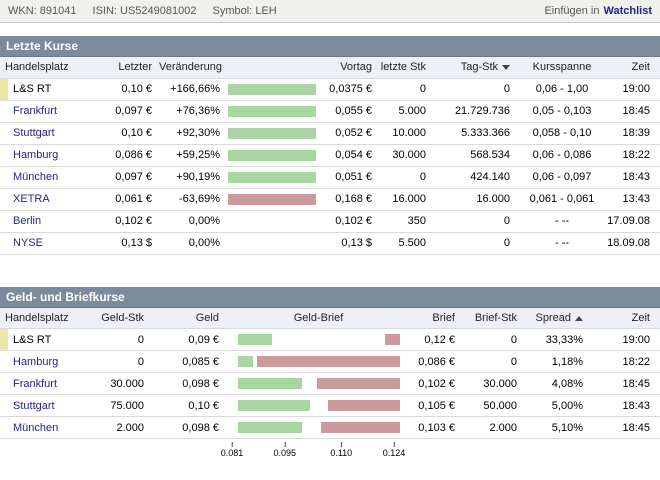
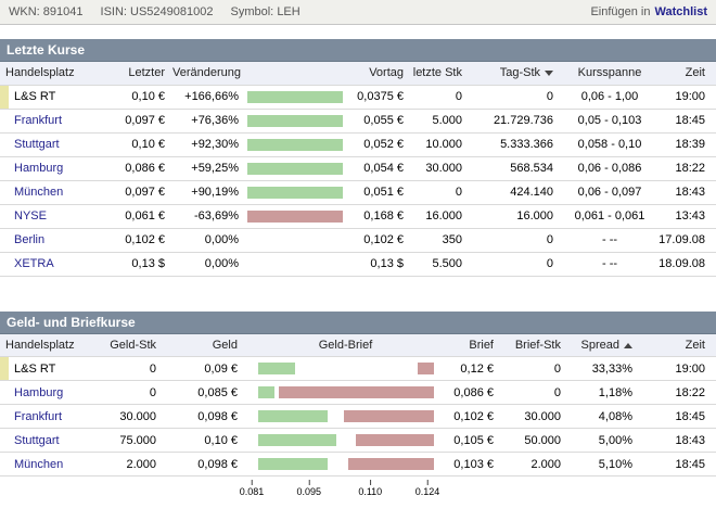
  WKN: 891041 ISIN: US5249081002 Symbol: LEH
  Einfügen in Watchlist
  Letzte Kurse
  Handelsplatz	Letzter	Veränderung	Vortag	letzte Stk	Tag-Stk	Kursspanne	Zeit
  	L&S RT	0,10 €	+166,66%		0,0375 €	0	0	0,06 - 1,00	19:00
  	Frankfurt	0,097 €	+76,36%		0,055 €	5.000	21.729.736	0,05 - 0,103	18:45
  	Stuttgart	0,10 €	+92,30%		0,052 €	10.000	5.333.366	0,058 - 0,10	18:39
  	Hamburg	0,086 €	+59,25%		0,054 €	30.000	568.534	0,06 - 0,086	18:22
  	München	0,097 €	+90,19%		0,051 €	0	424.140	0,06 - 0,097	18:43
- 	XETRA	0,061 €	-63,69%		0,168 €	16.000	16.000	0,061 - 0,061	13:43
+ 	NYSE	0,061 €	-63,69%		0,168 €	16.000	16.000	0,061 - 0,061	13:43
  	Berlin	0,102 €	0,00%		0,102 €	350	0	- --	17.09.08
- 	NYSE	0,13 $	0,00%		0,13 $	5.500	0	- --	18.09.08
+ 	XETRA	0,13 $	0,00%		0,13 $	5.500	0	- --	18.09.08
  Geld- und Briefkurse
  Handelsplatz	Geld-Stk	Geld	Geld-Brief	Brief	Brief-Stk	Spread	Zeit
  	L&S RT	0	0,09 €		0,12 €	0	33,33%	19:00
  	Hamburg	0	0,085 €		0,086 €	0	1,18%	18:22
  	Frankfurt	30.000	0,098 €		0,102 €	30.000	4,08%	18:45
  	Stuttgart	75.000	0,10 €		0,105 €	50.000	5,00%	18:43
  	München	2.000	0,098 €		0,103 €	2.000	5,10%	18:45
  0.081
  0.095
  0.110
  0.124
